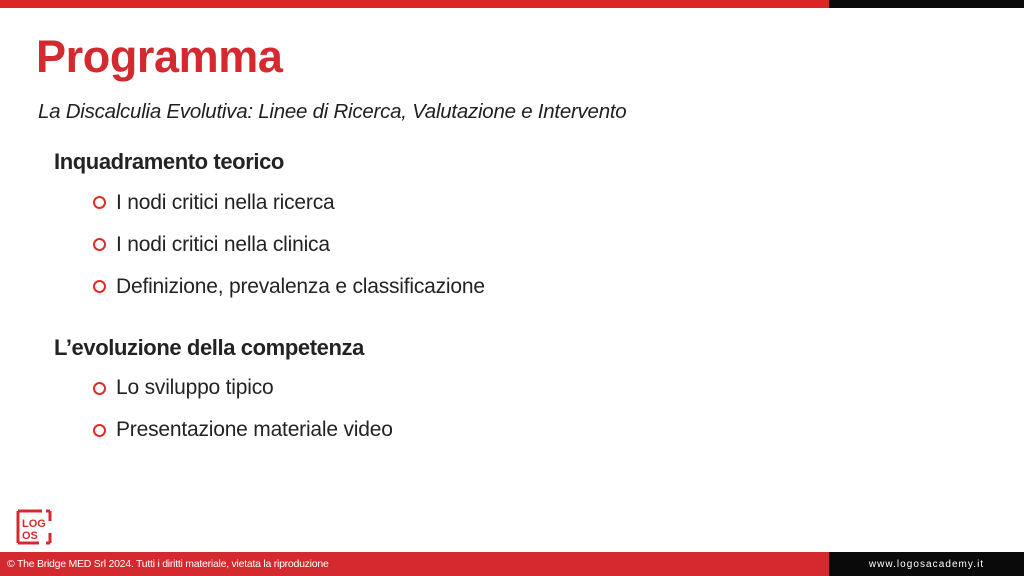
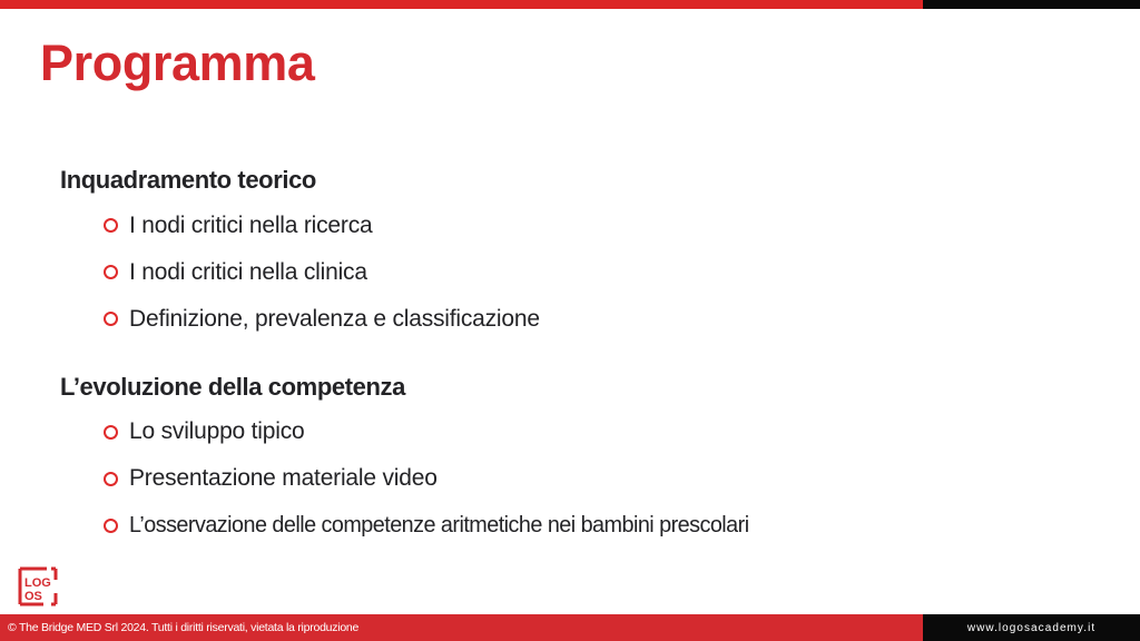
  Programma
- La Discalculia Evolutiva: Linee di Ricerca, Valutazione e Intervento
  Inquadramento teorico
  I nodi critici nella ricerca
  I nodi critici nella clinica
  Definizione, prevalenza e classificazione
  L’evoluzione della competenza
  Lo sviluppo tipico
  Presentazione materiale video
+ L’osservazione delle competenze aritmetiche nei bambini prescolari
  LOG
  OS
- © The Bridge MED Srl 2024. Tutti i diritti materiale, vietata la riproduzione
+ © The Bridge MED Srl 2024. Tutti i diritti riservati, vietata la riproduzione
  www.logosacademy.it
